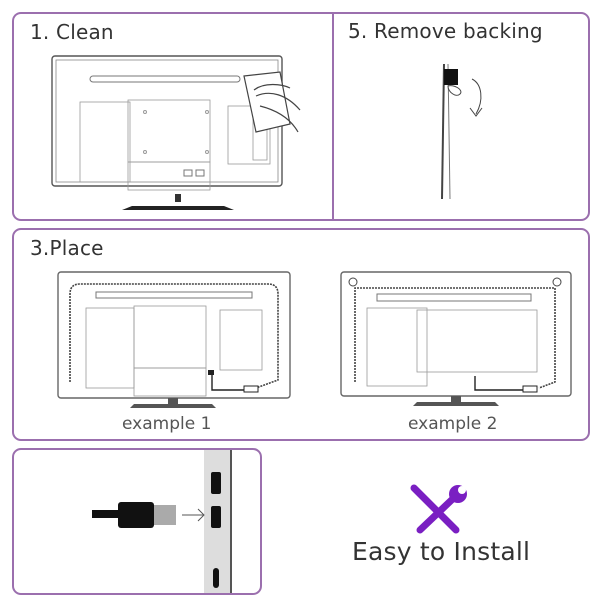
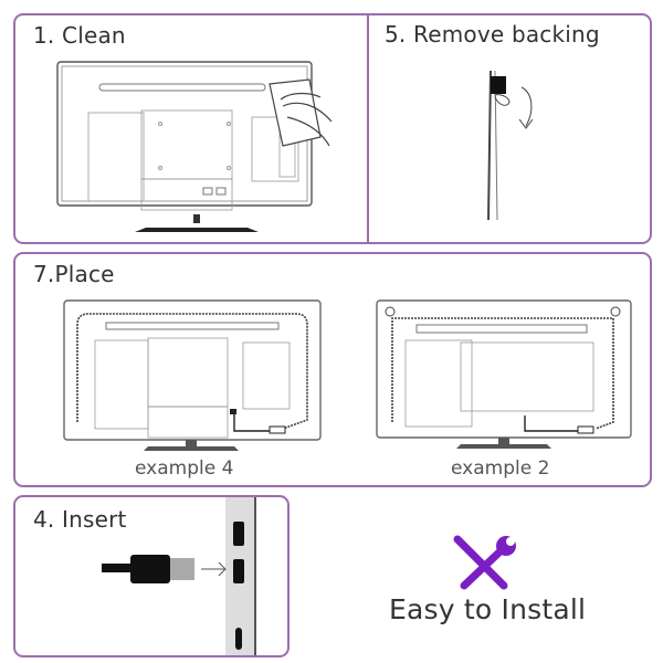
  1. Clean
  5. Remove backing
- 3.Place
+ 7.Place
- example 1
+ example 4
  example 2
+ 4. Insert
  Easy to Install
